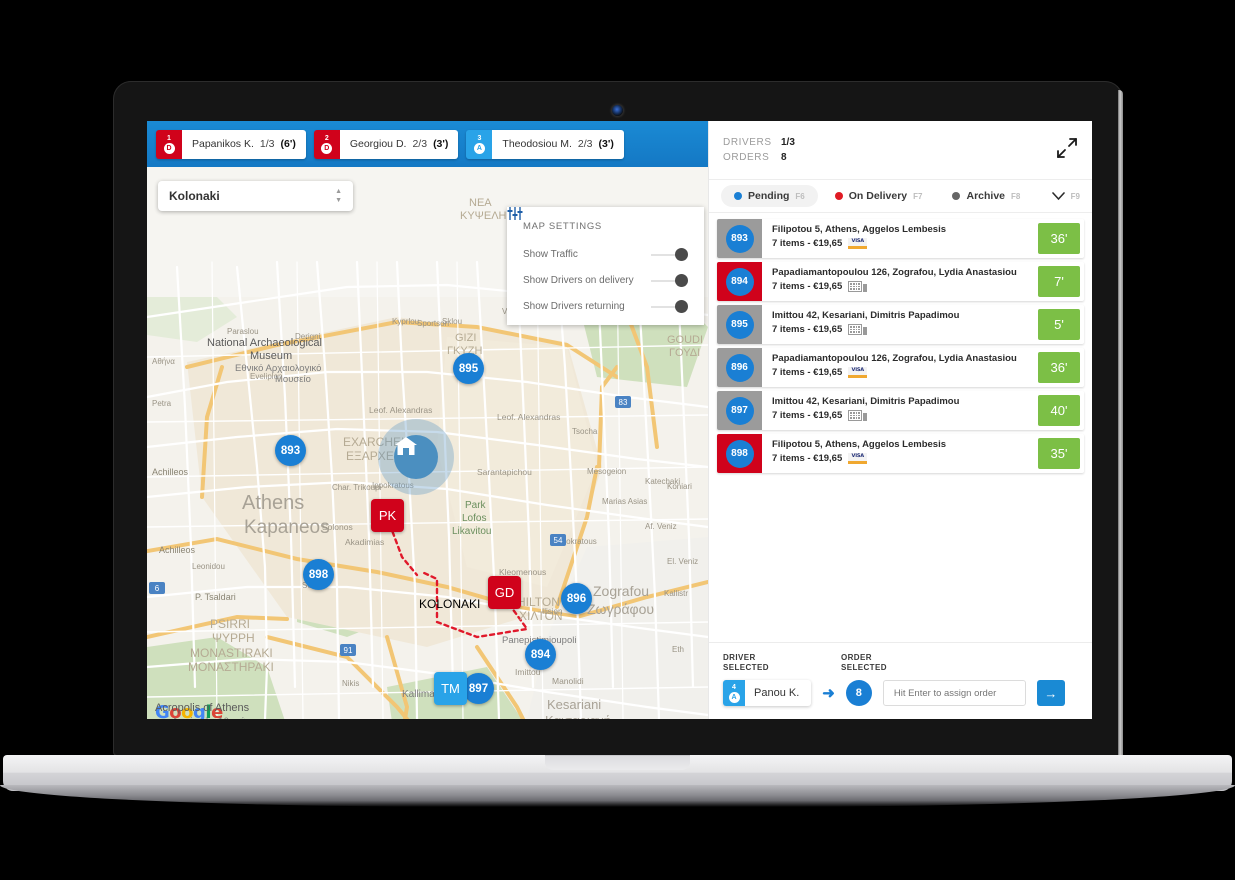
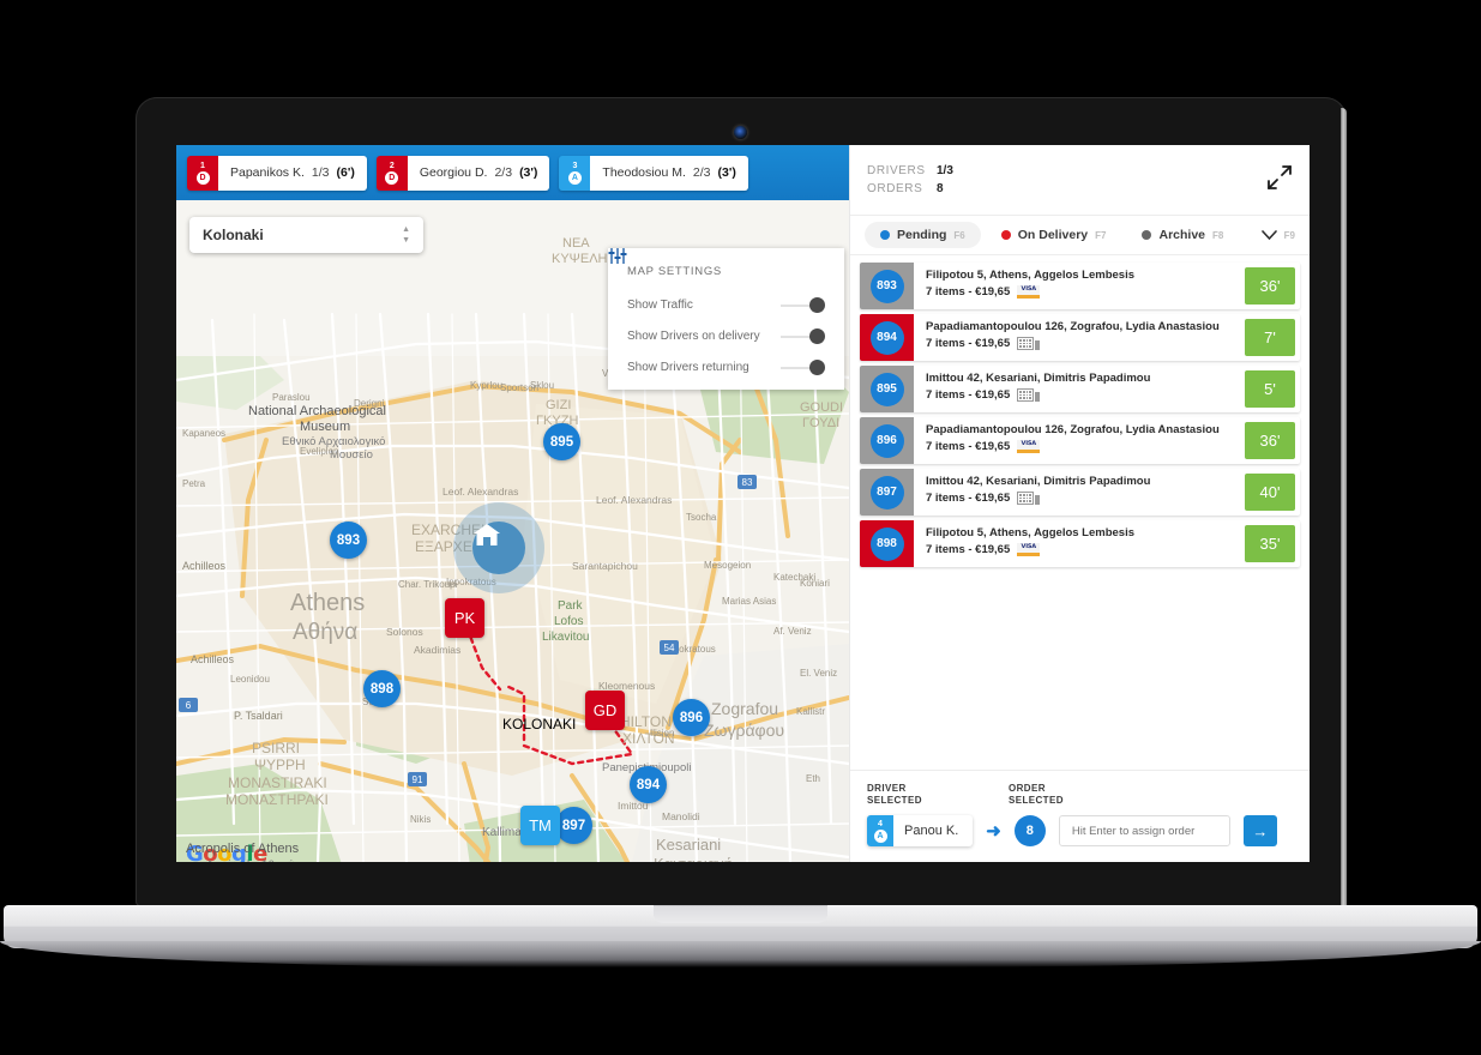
  Papanikos K.
  1/3
  (6')
  Georgiou D.
  2/3
  (3')
  Theodosiou M.
  2/3
  (3')
  Google
  National Archaeological
  Museum
  Εθνικό Αρχαιολογικό
  Μουσείο
  Athens
- Kapaneos
+ Αθήνα
  Achilleos
  Leonidou
  P. Tsaldari
  PSIRRI
  ΨΥΡΡΗ
  MONASTIRAKI
  ΜΟΝΑΣΤΗΡΑΚΙ
  EXARCHE
  ΕΞΑΡΧΕ
  GIZI
  ΓΚΥΖΗ
  NEA
  ΚΥΨΕΛΗ
  Park
  Lofos
  Likavitou
  KOLONAKI
  Kleomenous
  Sarantapichou
  Akadimias
  Solonos
  Char. Trikoupi
  Ippokratous
  HILTON
  ΧΙΛΤΟΝ
  Zografou
  Ζωγράφου
  Panepiioupoli
  Kesariani
  Imittou
  Manolidi
  Ilision
  Kallistr
  El. Veniz
  Eth
  GOUDI
  ΓΟΥΔΙ
  Acropolis of Athens
  Nikis
  Leof. Alexandras
  Leof. Alexandras
- Αθήνα
+ Kapaneos
  Paraslou
  Derigni
  Eveliplon
  Petra
  Achilleos
  Tsocha
  Mesogeion
  Marias Asias
  Katechaki
  okratous
  Af. Veniz
  Kyprlou
  Sportson
  Sklou
  Koniari
  83
  54
  91
  6
  893
  898
  895
  896
  894
  897
  PK
  GD
  TM
  Kolonaki
  MAP SETTINGS
  Show Traffic
  Show Drivers on delivery
  Show Drivers returning
  DRIVERS
  1/3
  ORDERS
  8
  Pending
  F6
  On Delivery
  F7
  Archive
  F8
  F9
  893
  Filipotou 5, Athens, Aggelos Lembesis
  7 items - €19,65
  36'
  894
  Papadiamantopoulou 126, Zografou, Lydia Anastasiou
  7 items - €19,65
  7'
  895
  Imittou 42, Kesariani, Dimitris Papadimou
  7 items - €19,65
  5'
  896
  Papadiamantopoulou 126, Zografou, Lydia Anastasiou
  7 items - €19,65
  36'
  897
  Imittou 42, Kesariani, Dimitris Papadimou
  7 items - €19,65
  40'
  898
  Filipotou 5, Athens, Aggelos Lembesis
  7 items - €19,65
  35'
  DRIVER
  SELECTED
  ORDER
  SELECTED
  Panou K.
  ➜
  8
  Hit Enter to assign order
  →
